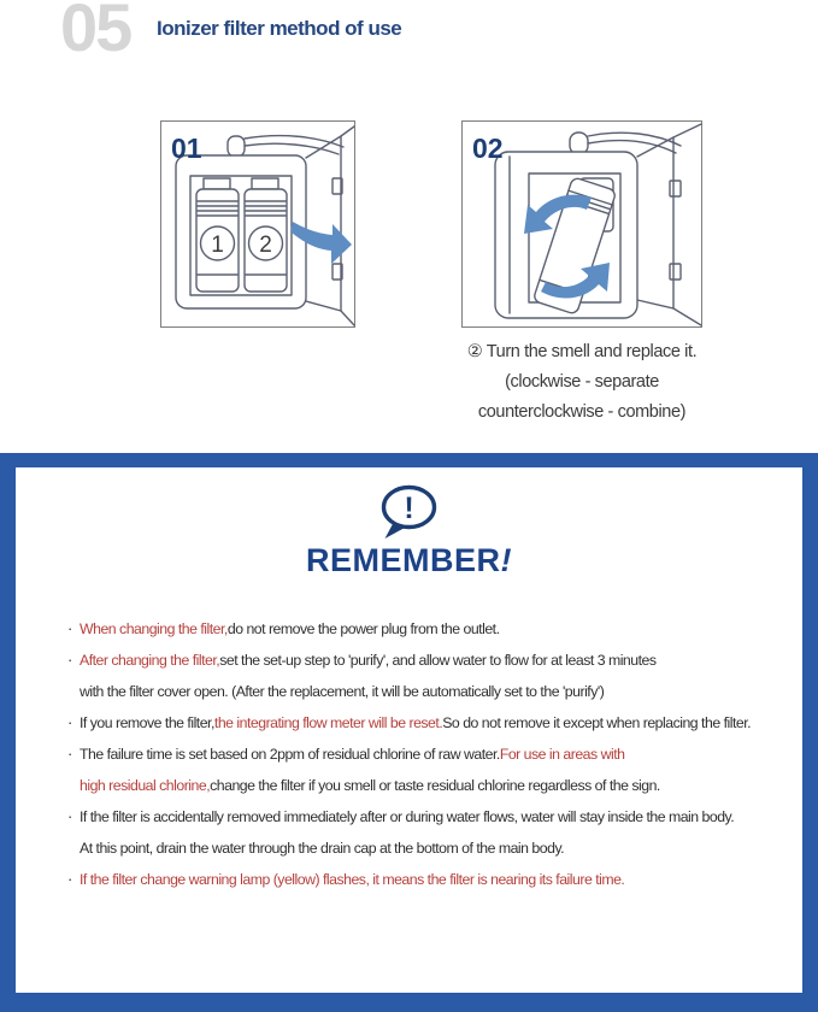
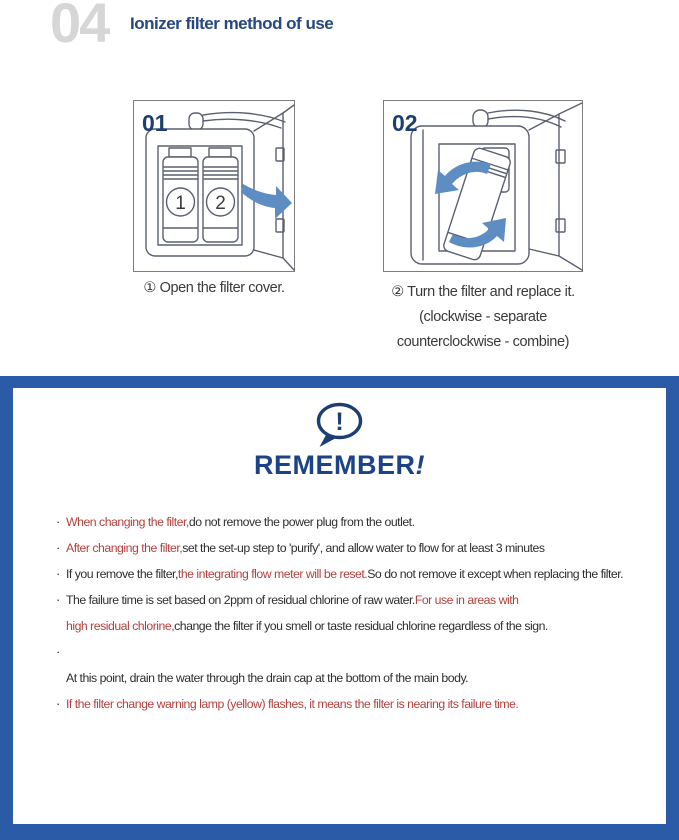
- 05
+ 04
  Ionizer filter method of use
  1
  2
  01
  02
+ ① Open the filter cover.
- ② Turn the smell and replace it.
+ ② Turn the filter and replace it.
  (clockwise - separate
  counterclockwise - combine)
  !
  REMEMBER!
  ·
  When changing the filter,
  do not remove the power plug from the outlet.
  ·
  After changing the filter,
  set the set-up step to 'purify', and allow water to flow for at least 3 minutes
- with the filter cover open. (After the replacement, it will be automatically set to the 'purify')
  ·
  If you remove the filter,
  the integrating flow meter will be reset.
  So do not remove it except when replacing the filter.
  ·
  The failure time is set based on 2ppm of residual chlorine of raw water.
  For use in areas with
  high residual chlorine,
  change the filter if you smell or taste residual chlorine regardless of the sign.
  ·
- If the filter is accidentally removed immediately after or during water flows, water will stay inside the main body.
  At this point, drain the water through the drain cap at the bottom of the main body.
  ·
  If the filter change warning lamp (yellow) flashes, it means the filter is nearing its failure time.
